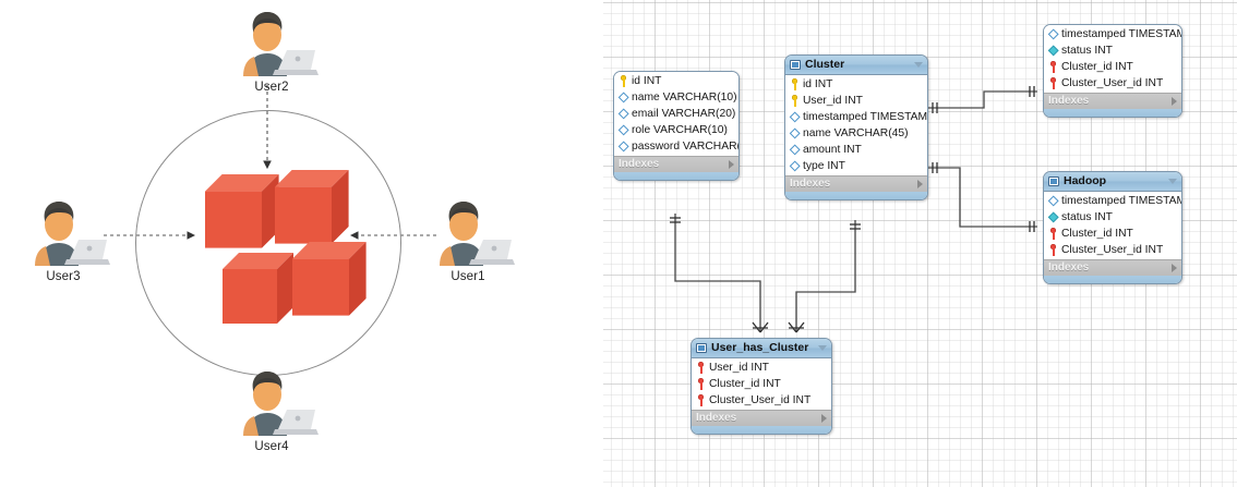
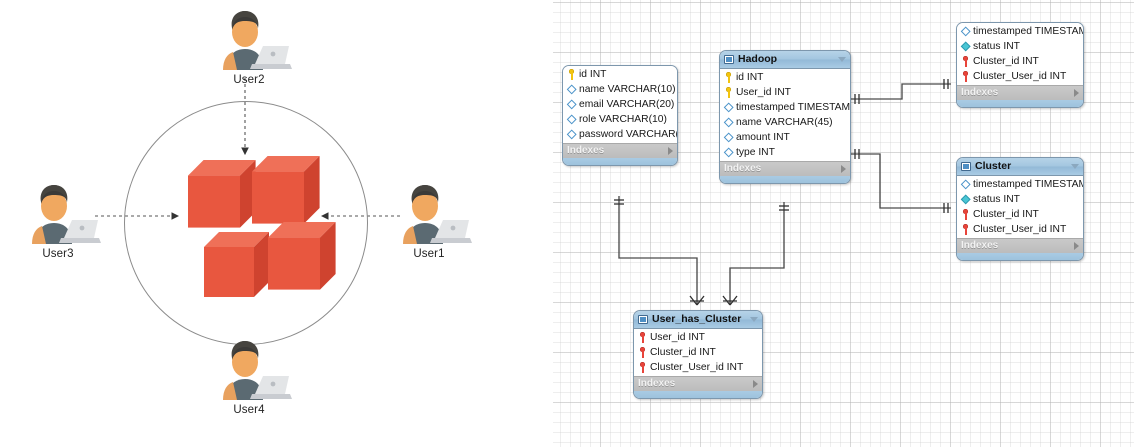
  User2
  User3
  User1
  User4
  id INT
  name VARCHAR(10)
  email VARCHAR(20)
  role VARCHAR(10)
  password VARCHAR
  Indexes
- Cluster
+ Hadoop
  id INT
  User_id INT
  timestamped TIMESTAM
  name VARCHAR(45)
  amount INT
  type INT
  Indexes
  timestamped TIMESTAM
  status INT
  Cluster_id INT
  Cluster_User_id INT
  Indexes
- Hadoop
+ Cluster
  timestamped TIMESTAM
  status INT
  Cluster_id INT
  Cluster_User_id INT
  Indexes
  User_has_Cluster
  User_id INT
  Cluster_id INT
  Cluster_User_id INT
  Indexes
